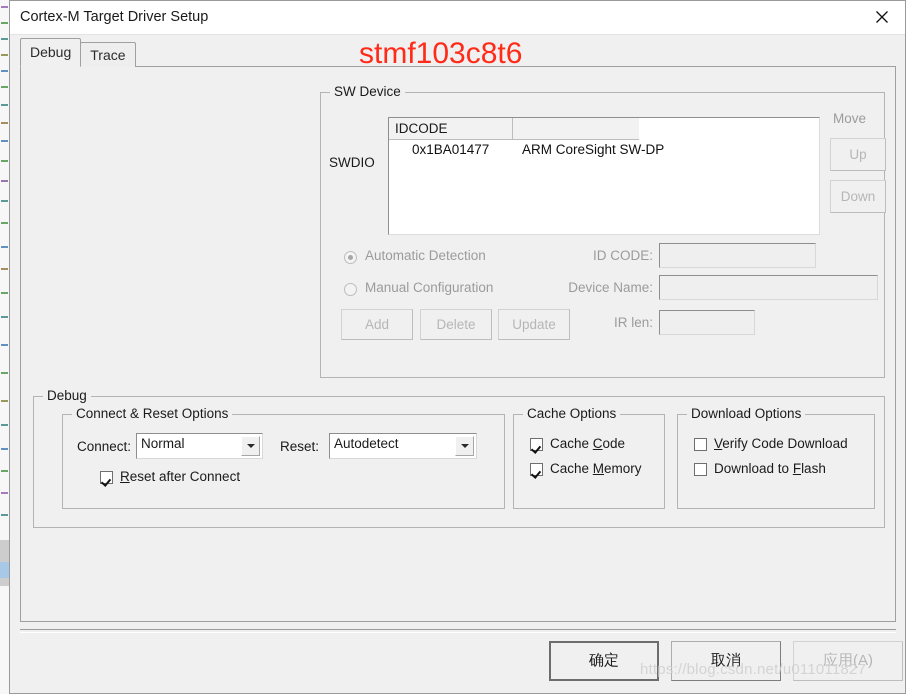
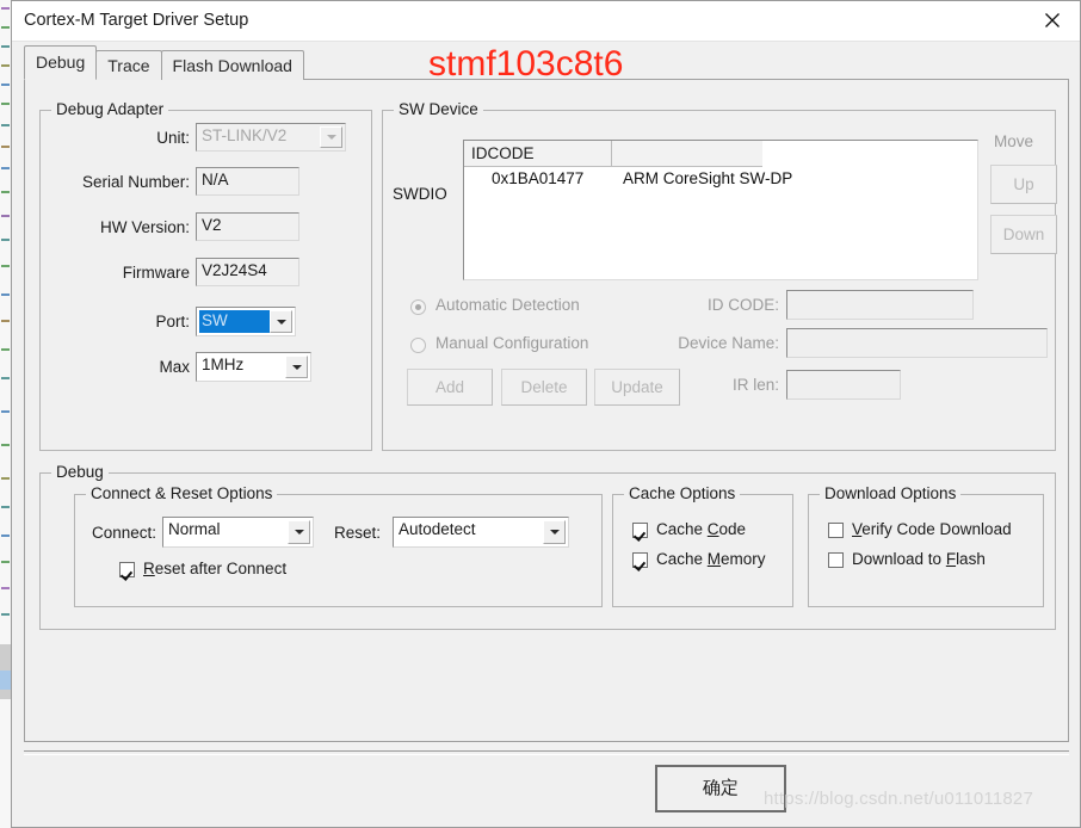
  Cortex-M Target Driver Setup
  stmf103c8t6
  Debug
  Trace
+ Flash Download
+ Debug Adapter
+ Unit:
+ ST-LINK/V2
+ Serial Number:
+ N/A
+ HW Version:
+ V2
+ Firmware
+ V2J24S4
+ Port:
+ SW
+ Max
+ 1MHz
  SW Device
  SWDIO
  IDCODE
  0x1BA01477
  ARM CoreSight SW-DP
  Move
  Up
  Down
  Automatic Detection
  Manual Configuration
  ID CODE:
  Device Name:
  IR len:
  Add
  Delete
  Update
  Debug
  Connect & Reset Options
  Connect:
  Normal
  Reset:
  Autodetect
  Reset after Connect
  Cache Options
  Cache Code
  Cache Memory
  Download Options
  Verify Code Download
  Download to Flash
  确定
- 取消
- 应用(A)
  https://blog.csdn.net/u011011827
